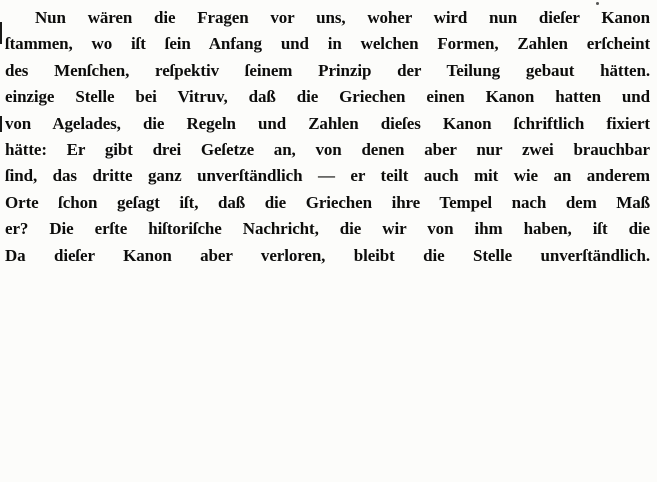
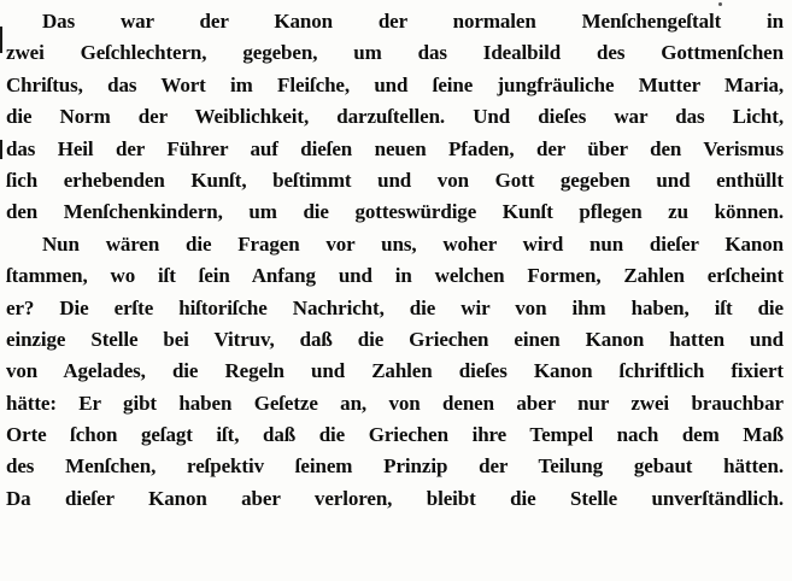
+ Das war der Kanon der normalen Menſchengeſtalt in
+ zwei Geſchlechtern, gegeben, um das Idealbild des Gottmenſchen
+ Chriſtus, das Wort im Fleiſche, und ſeine jungfräuliche Mutter Maria,
+ die Norm der Weiblichkeit, darzuſtellen. Und dieſes war das Licht,
+ das Heil der Führer auf dieſen neuen Pfaden, der über den Verismus
+ ſich erhebenden Kunſt, beſtimmt und von Gott gegeben und enthüllt
+ den Menſchenkindern, um die gotteswürdige Kunſt pflegen zu können.
  Nun wären die Fragen vor uns, woher wird nun dieſer Kanon
  ſtammen, wo iſt ſein Anfang und in welchen Formen, Zahlen erſcheint
- des Menſchen, reſpektiv ſeinem Prinzip der Teilung gebaut hätten.
+ er? Die erſte hiſtoriſche Nachricht, die wir von ihm haben, iſt die
  einzige Stelle bei Vitruv, daß die Griechen einen Kanon hatten und
  von Agelades, die Regeln und Zahlen dieſes Kanon ſchriftlich fixiert
- hätte: Er gibt drei Geſetze an, von denen aber nur zwei brauchbar
+ hätte: Er gibt haben Geſetze an, von denen aber nur zwei brauchbar
- ſind, das dritte ganz unverſtändlich — er teilt auch mit wie an anderem
  Orte ſchon geſagt iſt, daß die Griechen ihre Tempel nach dem Maß
- er? Die erſte hiſtoriſche Nachricht, die wir von ihm haben, iſt die
+ des Menſchen, reſpektiv ſeinem Prinzip der Teilung gebaut hätten.
  Da dieſer Kanon aber verloren, bleibt die Stelle unverſtändlich.
